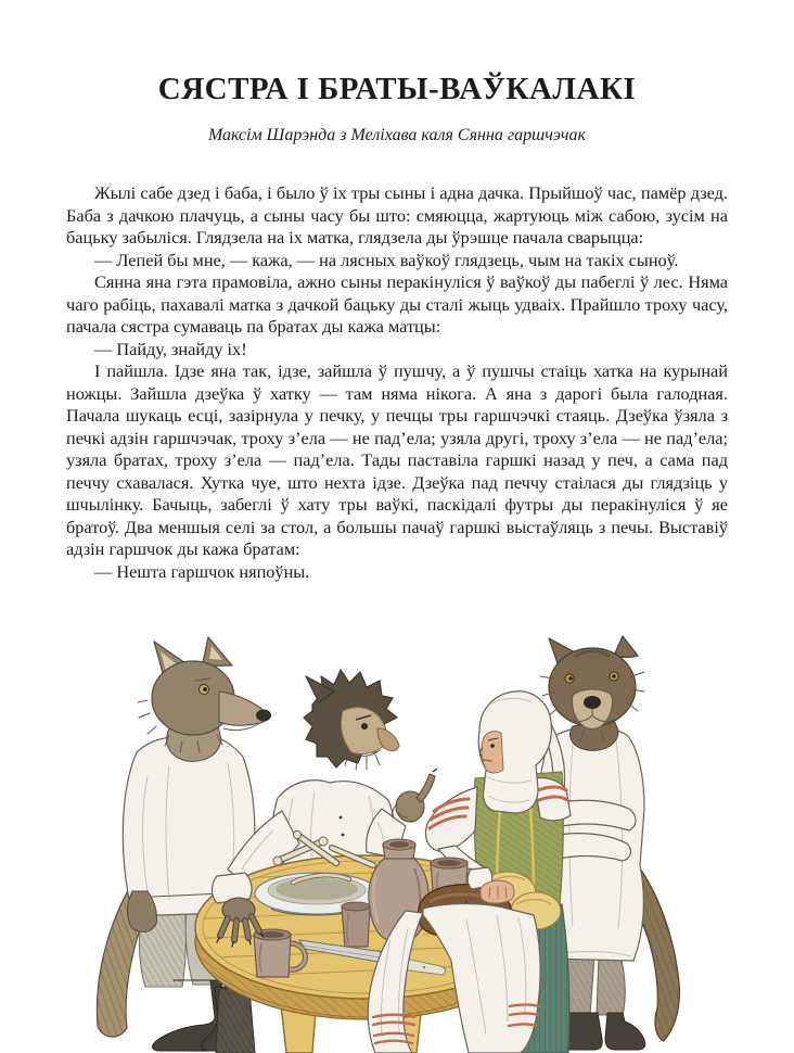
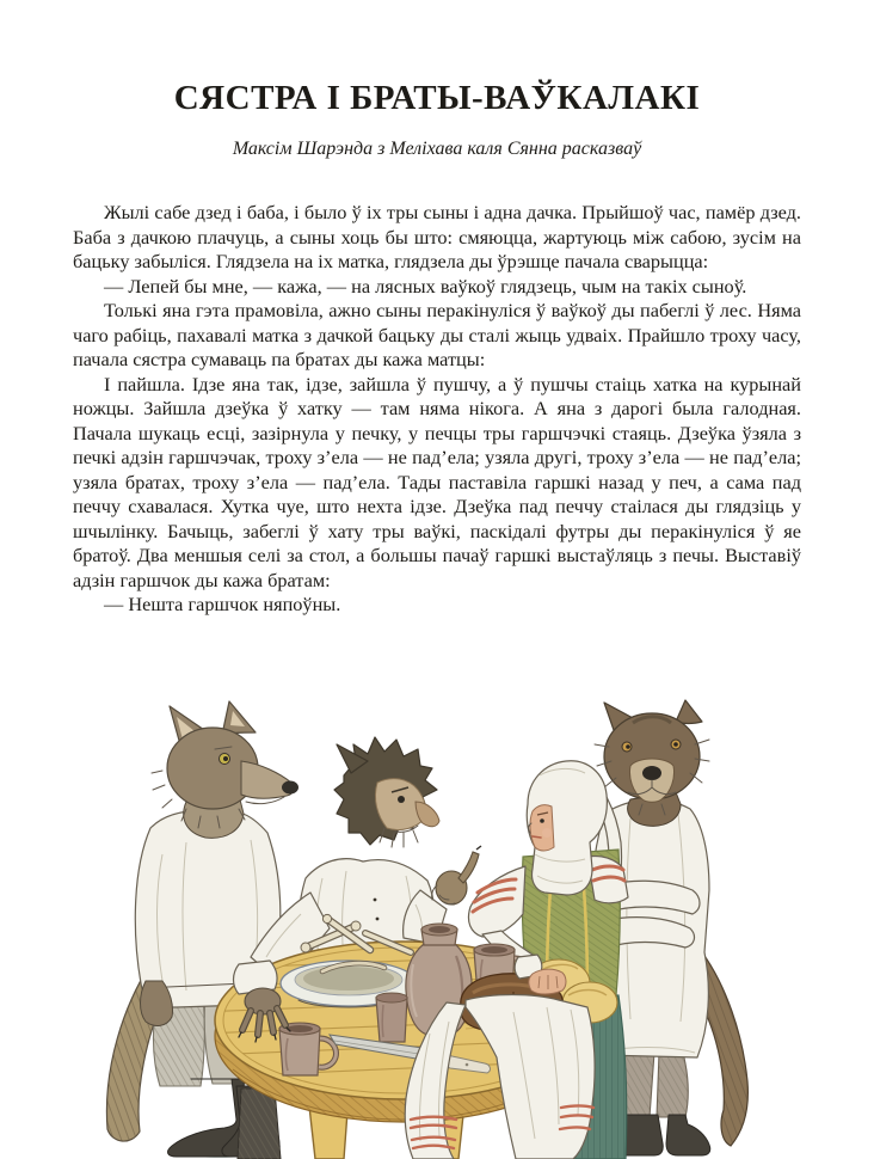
  СЯСТРА І БРАТЫ-ВАЎКАЛАКІ
- Максім Шарэнда з Меліхава каля Сянна гаршчэчак
+ Максім Шарэнда з Меліхава каля Сянна расказваў
- Жылі сабе дзед і баба, і было ў іх тры сыны і адна дачка. Прыйшоў час, памёр дзед. Баба з дачкою плачуць, а сыны часу бы што: смяюцца, жартуюць між сабою, зусім на бацьку забыліся. Глядзела на іх матка, глядзела ды ўрэшце пачала сварыцца:
+ Жылі сабе дзед і баба, і было ў іх тры сыны і адна дачка. Прыйшоў час, памёр дзед. Баба з дачкою плачуць, а сыны хоць бы што: смяюцца, жартуюць між сабою, зусім на бацьку забыліся. Глядзела на іх матка, глядзела ды ўрэшце пачала сварыцца:
  — Лепей бы мне, — кажа, — на лясных ваўкоў глядзець, чым на такіх сыноў.
- Сянна яна гэта прамовіла, ажно сыны перакінуліся ў ваўкоў ды пабеглі ў лес. Няма чаго рабіць, пахавалі матка з дачкой бацьку ды сталі жыць удваіх. Прайшло троху часу, пачала сястра сумаваць па братах ды кажа матцы:
+ Толькі яна гэта прамовіла, ажно сыны перакінуліся ў ваўкоў ды пабеглі ў лес. Няма чаго рабіць, пахавалі матка з дачкой бацьку ды сталі жыць удваіх. Прайшло троху часу, пачала сястра сумаваць па братах ды кажа матцы:
- — Пайду, знайду іх!
  І пайшла. Ідзе яна так, ідзе, зайшла ў пушчу, а ў пушчы стаіць хатка на курынай ножцы. Зайшла дзеўка ў хатку — там няма нікога. А яна з дарогі была галодная. Пачала шукаць есці, зазірнула у печку, у печцы тры гаршчэчкі стаяць. Дзеўка ўзяла з печкі адзін гаршчэчак, троху з’ела — не пад’ела; узяла другі, троху з’ела — не пад’ела; узяла братах, троху з’ела — пад’ела. Тады паставіла гаршкі назад у печ, а сама пад печчу схавалася. Хутка чуе, што нехта ідзе. Дзеўка пад печчу стаілася ды глядзіць у шчылінку. Бачыць, забеглі ў хату тры ваўкі, паскідалі футры ды перакінуліся ў яе братоў. Два меншыя селі за стол, а большы пачаў гаршкі выстаўляць з печы. Выставіў адзін гаршчок ды кажа братам:
  — Нешта гаршчок няпоўны.
